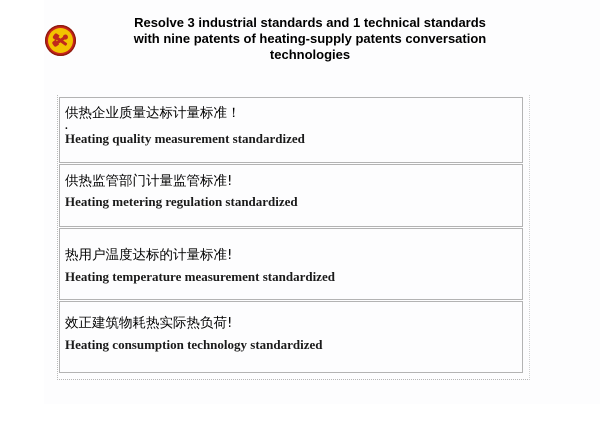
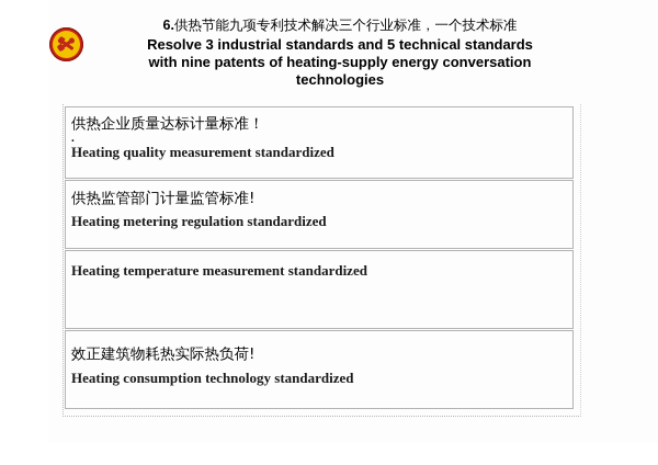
+ 6.供热节能九项专利技术解决三个行业标准，一个技术标准
- Resolve 3 industrial standards and 1 technical standards
+ Resolve 3 industrial standards and 5 technical standards
- with nine patents of heating-supply patents conversation
+ with nine patents of heating-supply energy conversation
  technologies
  供热企业质量达标计量标准！
  .
  Heating quality measurement standardized
  供热监管部门计量监管标准!
  Heating metering regulation standardized
- 热用户温度达标的计量标准!
  Heating temperature measurement standardized
  效正建筑物耗热实际热负荷!
  Heating consumption technology standardized
